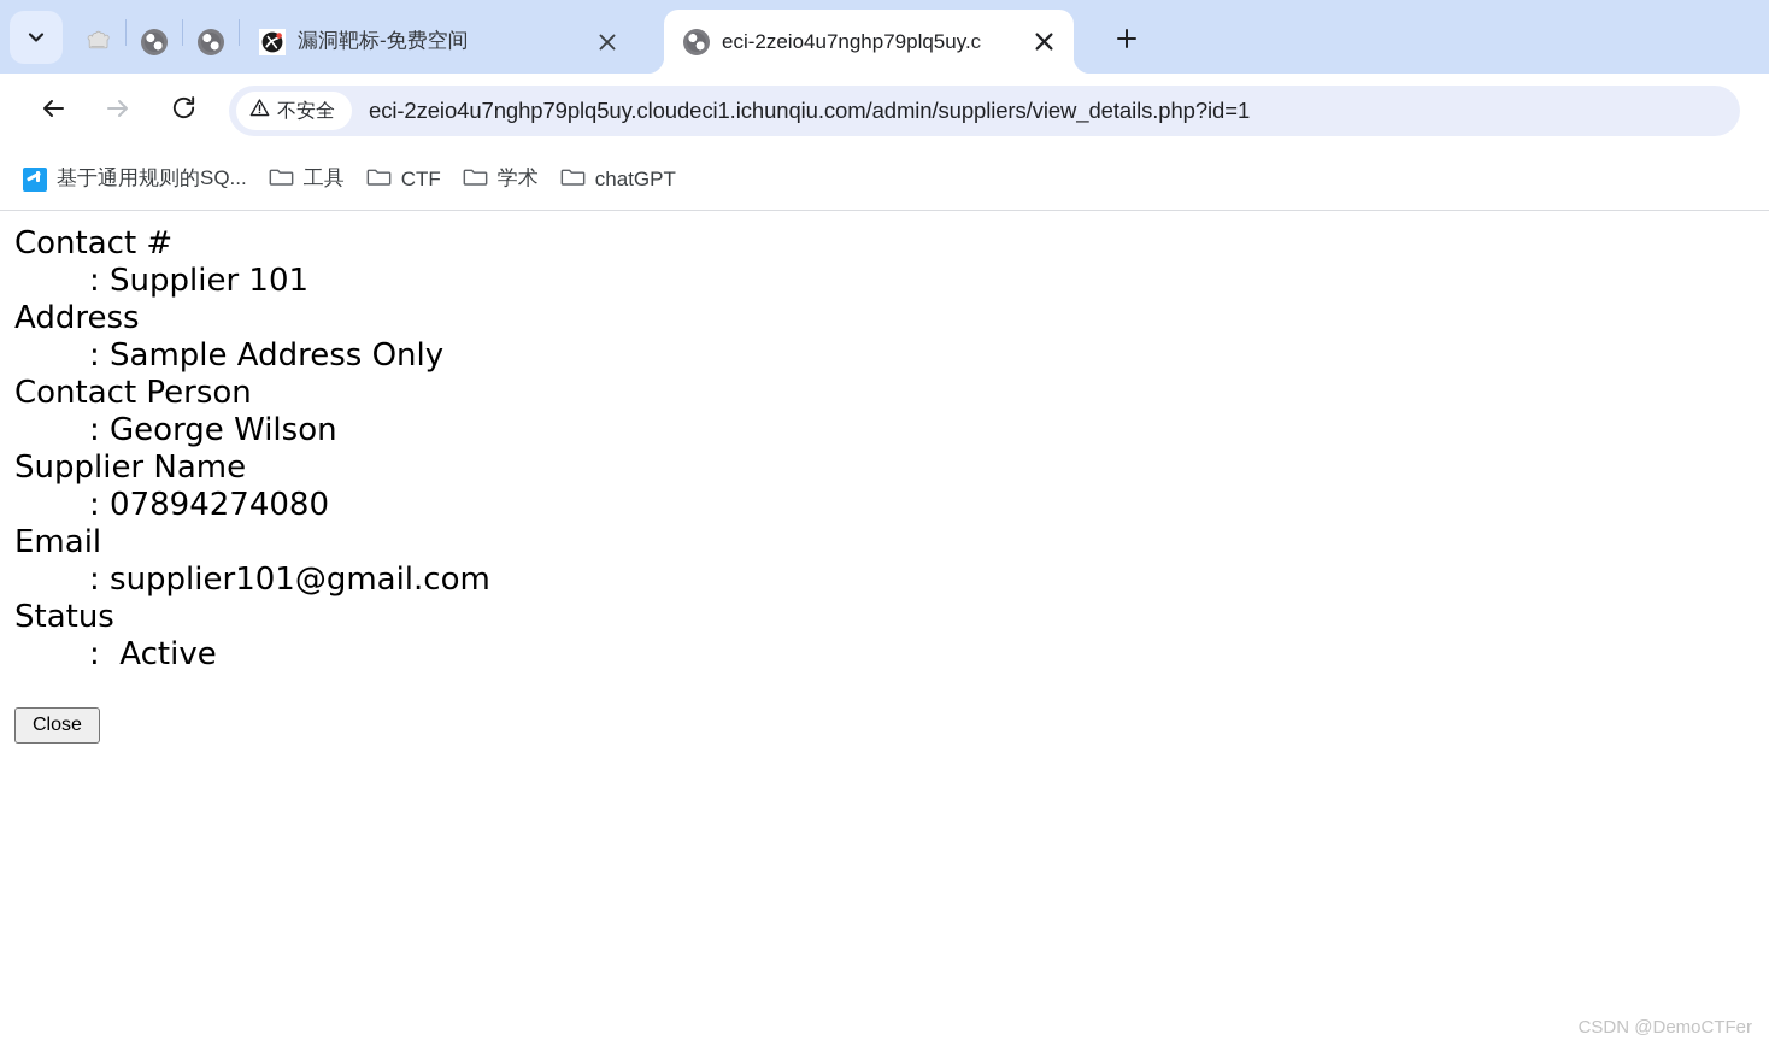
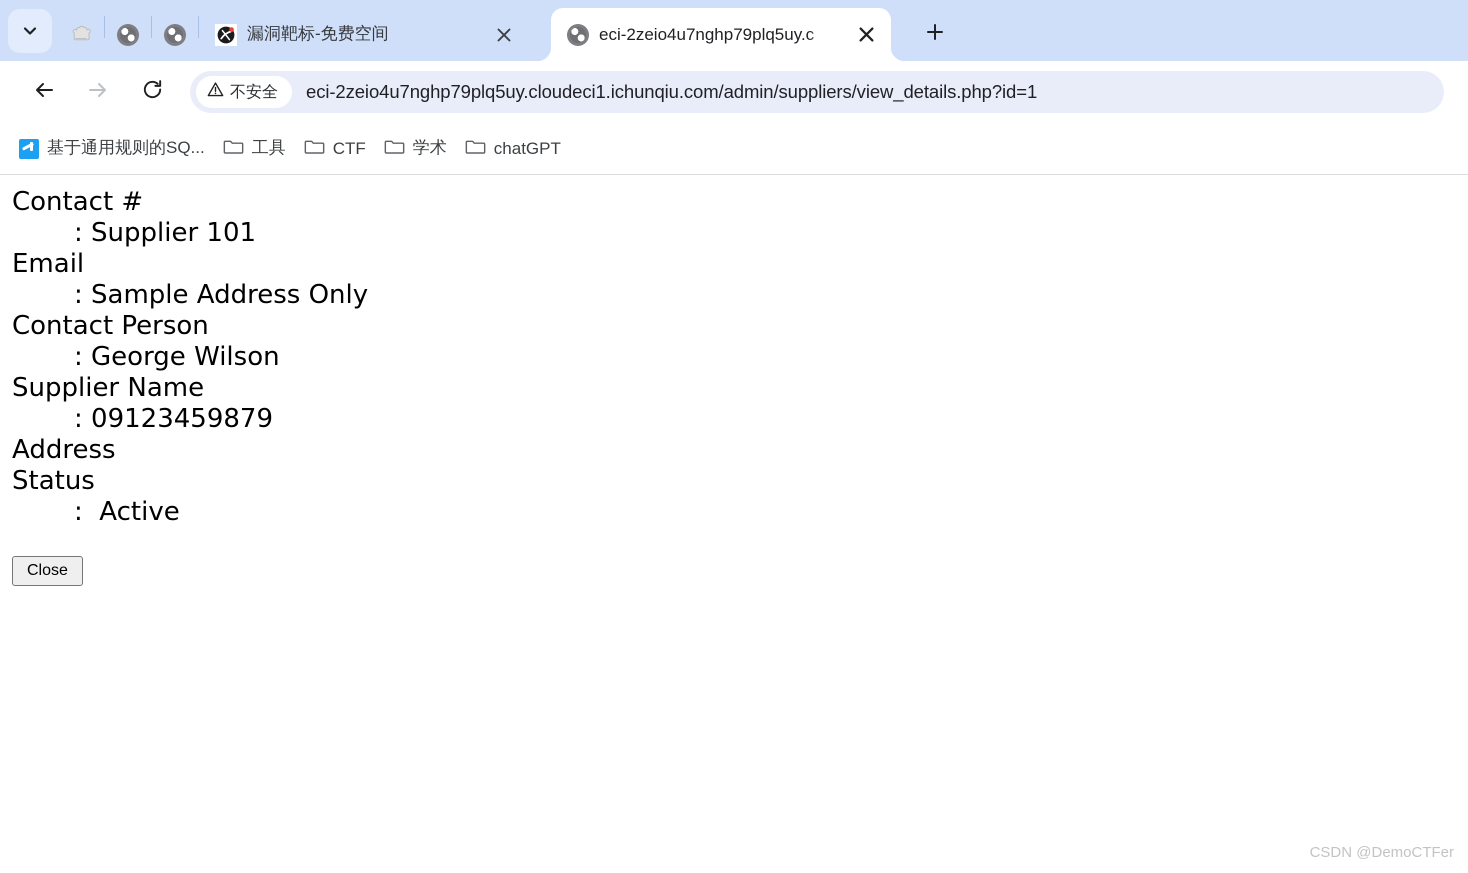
  漏洞靶标-免费空间
  eci-2zeio4u7nghp79plq5uy.c
  不安全
  eci-2zeio4u7nghp79plq5uy.cloudeci1.ichunqiu.com/admin/suppliers/view_details.php?id=1
  基于通用规则的SQ...
  工具
  CTF
  学术
  chatGPT
  Contact #
  : Supplier 101
- Address
+ Email
  : Sample Address Only
  Contact Person
  : George Wilson
  Supplier Name
- : 07894274080
+ : 09123459879
- Email
+ Address
- : supplier101@gmail.com
  Status
  : Active
  Close
  CSDN @DemoCTFer
